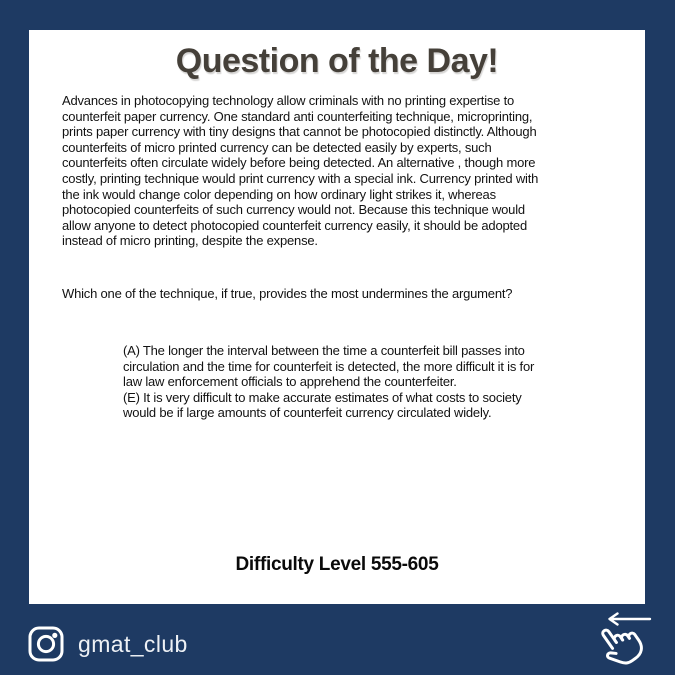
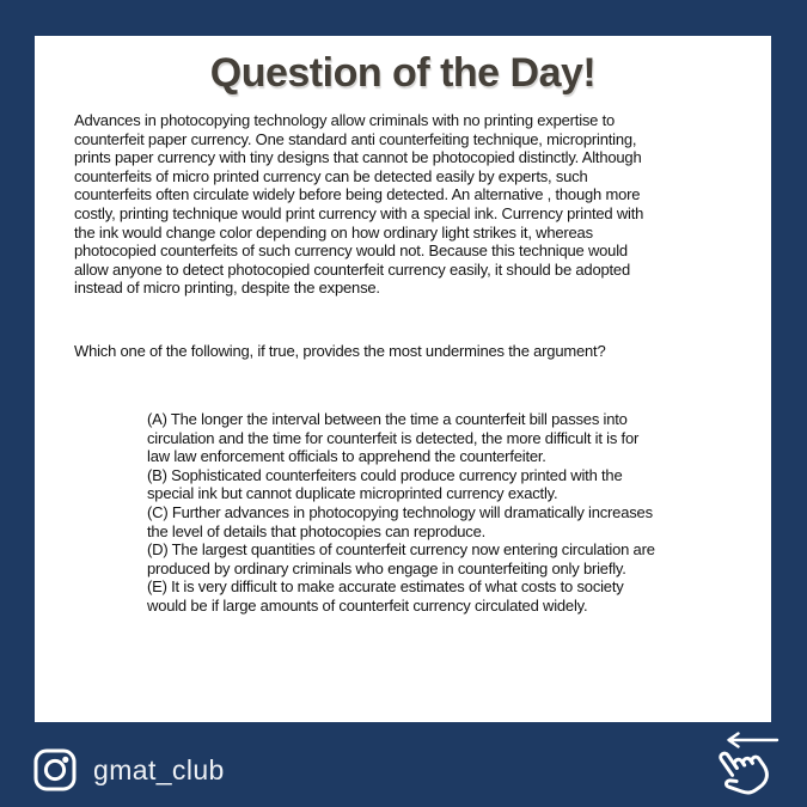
  Question of the Day!
  Advances in photocopying technology allow criminals with no printing expertise to
  counterfeit paper currency. One standard anti counterfeiting technique, microprinting,
  prints paper currency with tiny designs that cannot be photocopied distinctly. Although
  counterfeits of micro printed currency can be detected easily by experts, such
  counterfeits often circulate widely before being detected. An alternative , though more
  costly, printing technique would print currency with a special ink. Currency printed with
  the ink would change color depending on how ordinary light strikes it, whereas
  photocopied counterfeits of such currency would not. Because this technique would
  allow anyone to detect photocopied counterfeit currency easily, it should be adopted
  instead of micro printing, despite the expense.
- Which one of the technique, if true, provides the most undermines the argument?
+ Which one of the following, if true, provides the most undermines the argument?
  (A) The longer the interval between the time a counterfeit bill passes into
  circulation and the time for counterfeit is detected, the more difficult it is for
  law law enforcement officials to apprehend the counterfeiter.
+ (B) Sophisticated counterfeiters could produce currency printed with the
+ special ink but cannot duplicate microprinted currency exactly.
+ (C) Further advances in photocopying technology will dramatically increases
+ the level of details that photocopies can reproduce.
+ (D) The largest quantities of counterfeit currency now entering circulation are
+ produced by ordinary criminals who engage in counterfeiting only briefly.
  (E) It is very difficult to make accurate estimates of what costs to society
  would be if large amounts of counterfeit currency circulated widely.
- Difficulty Level 555-605
  gmat_club
